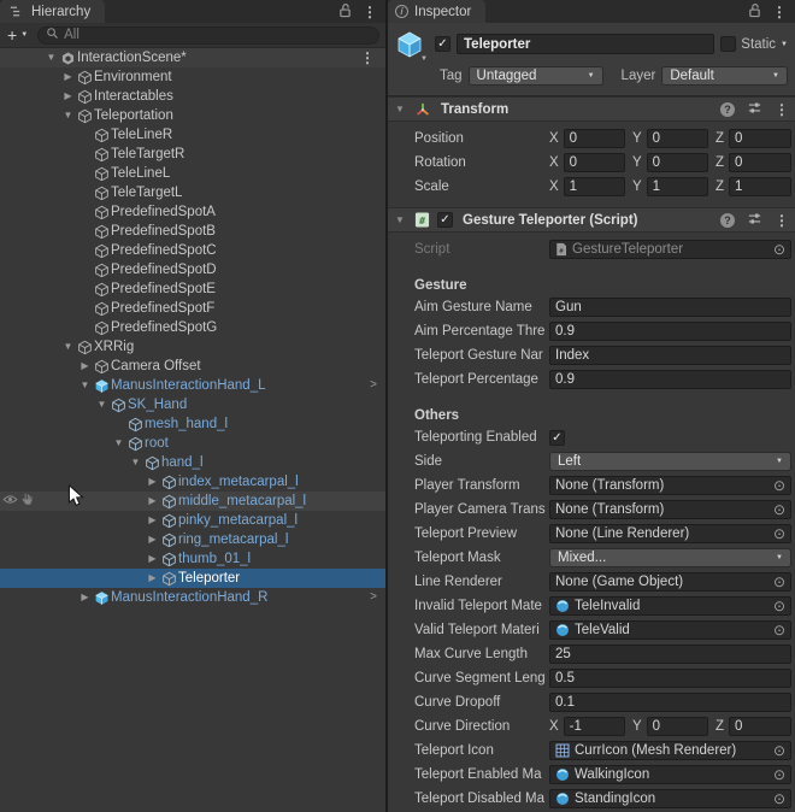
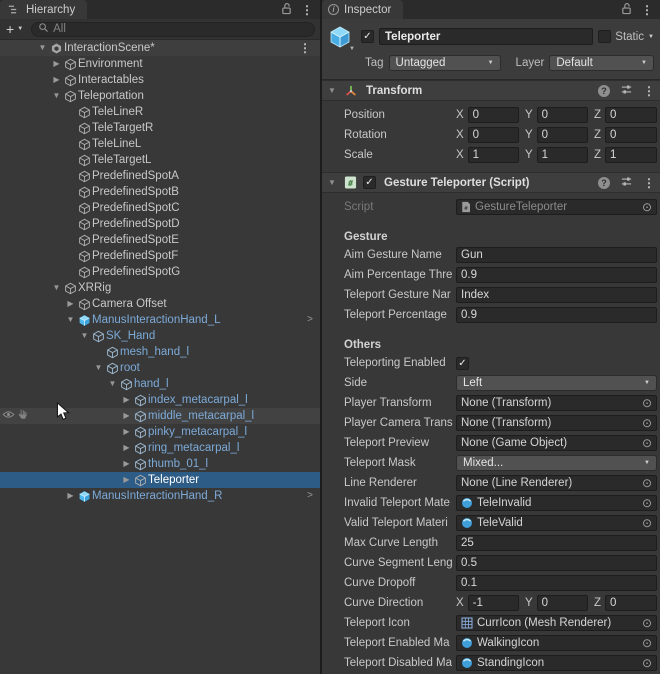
  Hierarchy
  ⋮
  +
  All
  ▼
  InteractionScene*
  ⋮
  ▶
  Environment
  ▶
  Interactables
  ▼
  Teleportation
  TeleLineR
  TeleTargetR
  TeleLineL
  TeleTargetL
  PredefinedSpotA
  PredefinedSpotB
  PredefinedSpotC
  PredefinedSpotD
  PredefinedSpotE
  PredefinedSpotF
  PredefinedSpotG
  ▼
  XRRig
  ▶
  Camera Offset
  ▼
  ManusInteractionHand_L
  >
  ▼
  SK_Hand
  mesh_hand_l
  ▼
  root
  ▼
  hand_l
  ▶
  index_metacarpal_l
  ▶
  middle_metacarpal_l
  ▶
  pinky_metacarpal_l
  ▶
  ring_metacarpal_l
  ▶
  thumb_01_l
  ▶
  Teleporter
  ▶
  ManusInteractionHand_R
  >
  i
  Inspector
  ⋮
  ✓
  Teleporter
  Static
  Tag
  Untagged
  Layer
  Default
  ▼
  Transform
  ?
  ⋮
  Position
  X
  0
  Y
  0
  Z
  0
  Rotation
  X
  0
  Y
  0
  Z
  0
  Scale
  X
  1
  Y
  1
  Z
  1
  ▼
  #
  ✓
  Gesture Teleporter (Script)
  ?
  ⋮
  Script
  GestureTeleporter
  ⊙
  Gesture
  Aim Gesture Name
  Gun
  Aim Percentage Thre
  0.9
  Teleport Gesture Nar
  Index
  Teleport Percentage
  0.9
  Others
  Teleporting Enabled
  ✓
  Side
  Left
  Player Transform
  None (Transform)
  ⊙
  Player Camera Trans
  None (Transform)
  ⊙
  Teleport Preview
- None (Line Renderer)
+ None (Game Object)
  ⊙
  Teleport Mask
  Mixed...
  Line Renderer
- None (Game Object)
+ None (Line Renderer)
  ⊙
  Invalid Teleport Mate
  TeleInvalid
  ⊙
  Valid Teleport Materi
  TeleValid
  ⊙
  Max Curve Length
  25
  Curve Segment Leng
  0.5
  Curve Dropoff
  0.1
  Curve Direction
  X
  -1
  Y
  0
  Z
  0
  Teleport Icon
  CurrIcon (Mesh Renderer)
  ⊙
  Teleport Enabled Ma
  WalkingIcon
  ⊙
  Teleport Disabled Ma
  StandingIcon
  ⊙
